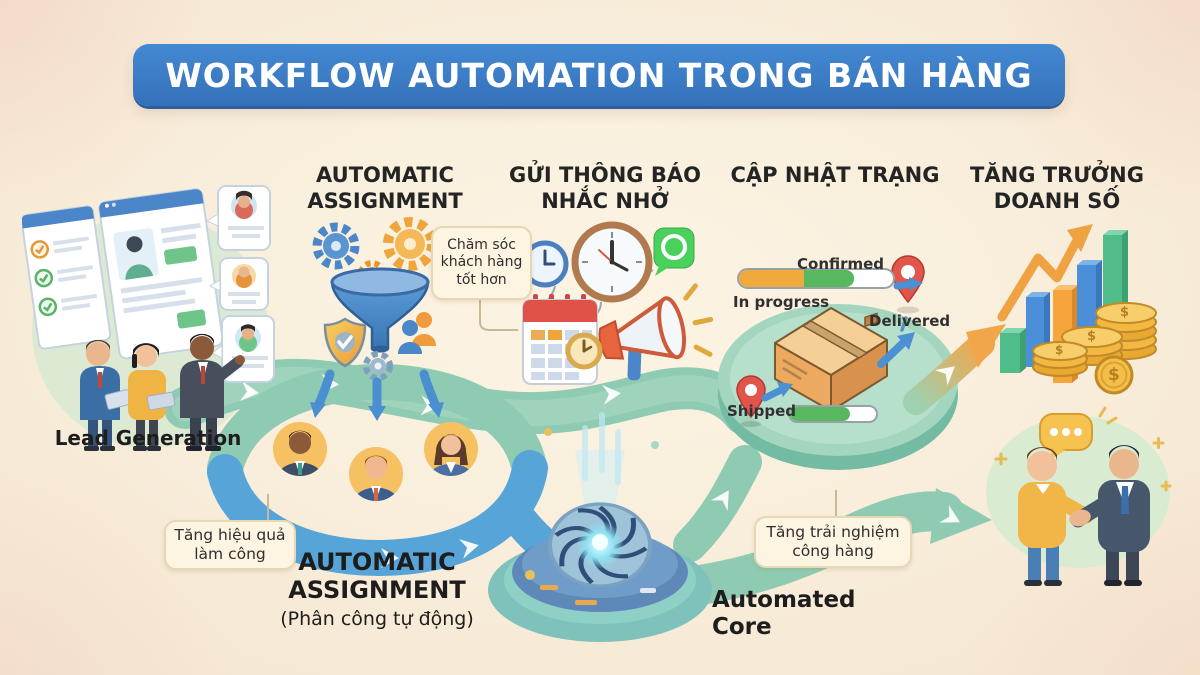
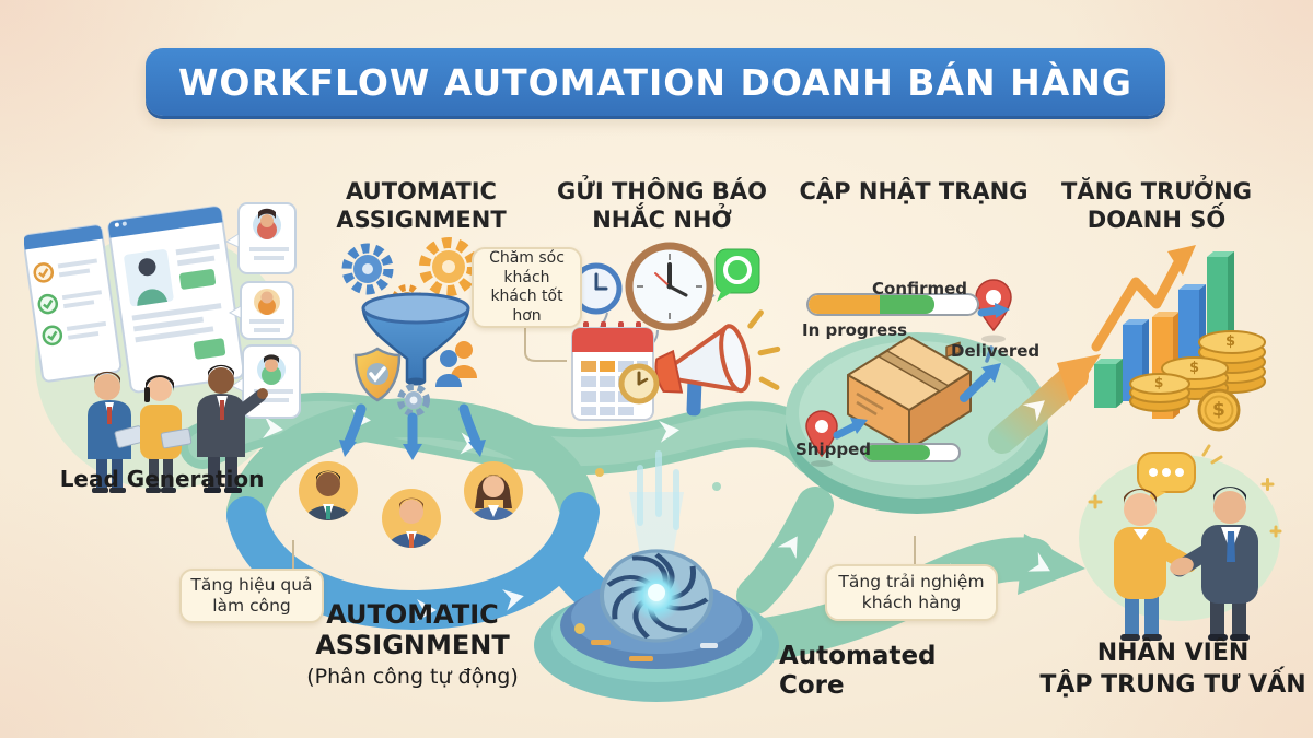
- WORKFLOW AUTOMATION TRONG BÁN HÀNG
+ WORKFLOW AUTOMATION DOANH BÁN HÀNG
  AUTOMATIC
  ASSIGNMENT
  GỬI THÔNG BÁO
  NHẮC NHỞ
  CẬP NHẬT TRẠNG
  TĂNG TRƯỞNG
  DOANH SỐ
  Confirmed
  In progress
  Delivered
  Shipped
  $
  $
  $
  $
- Chăm sóc khách hàng tốt hơn
+ Chăm sóc khách khách tốt hơn
  Tăng hiệu quả làm công
- Tăng trải nghiệm công hàng
+ Tăng trải nghiệm khách hàng
  Lead Generation
  AUTOMATIC
  ASSIGNMENT
  (Phân công tự động)
  Automated
  Core
+ NHÂN VIÊN
+ TẬP TRUNG TƯ VẤN
